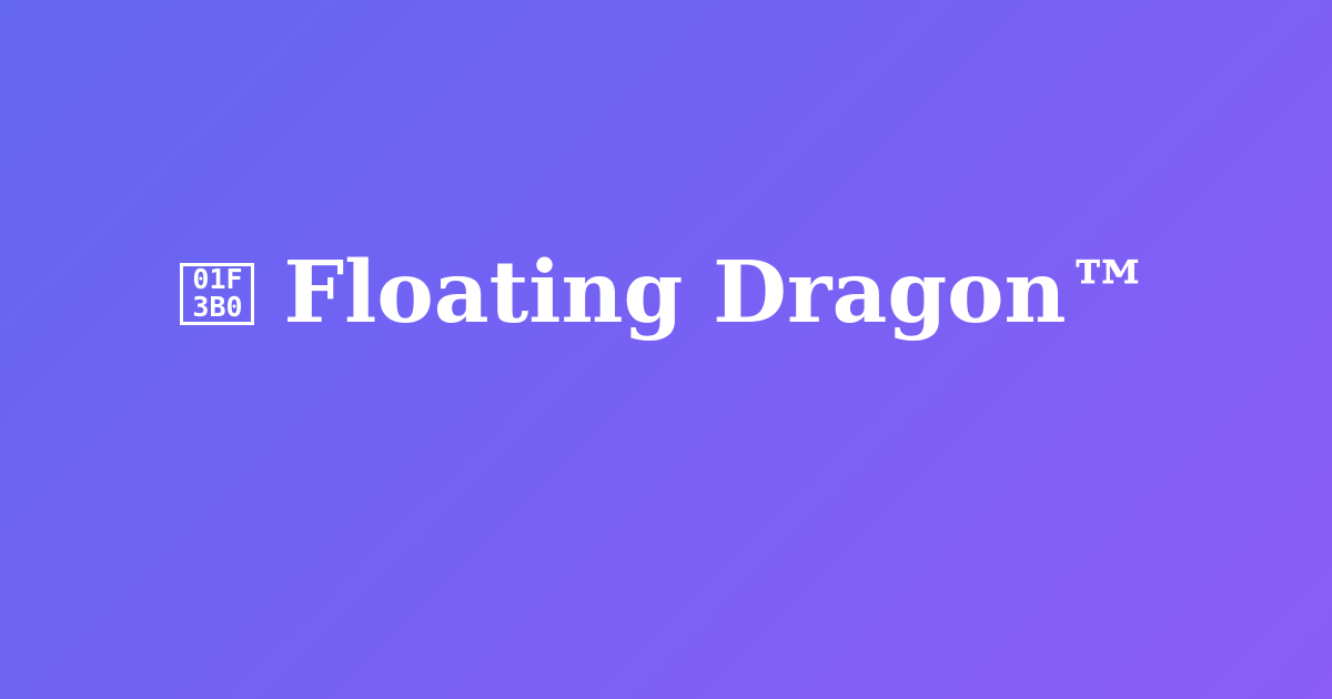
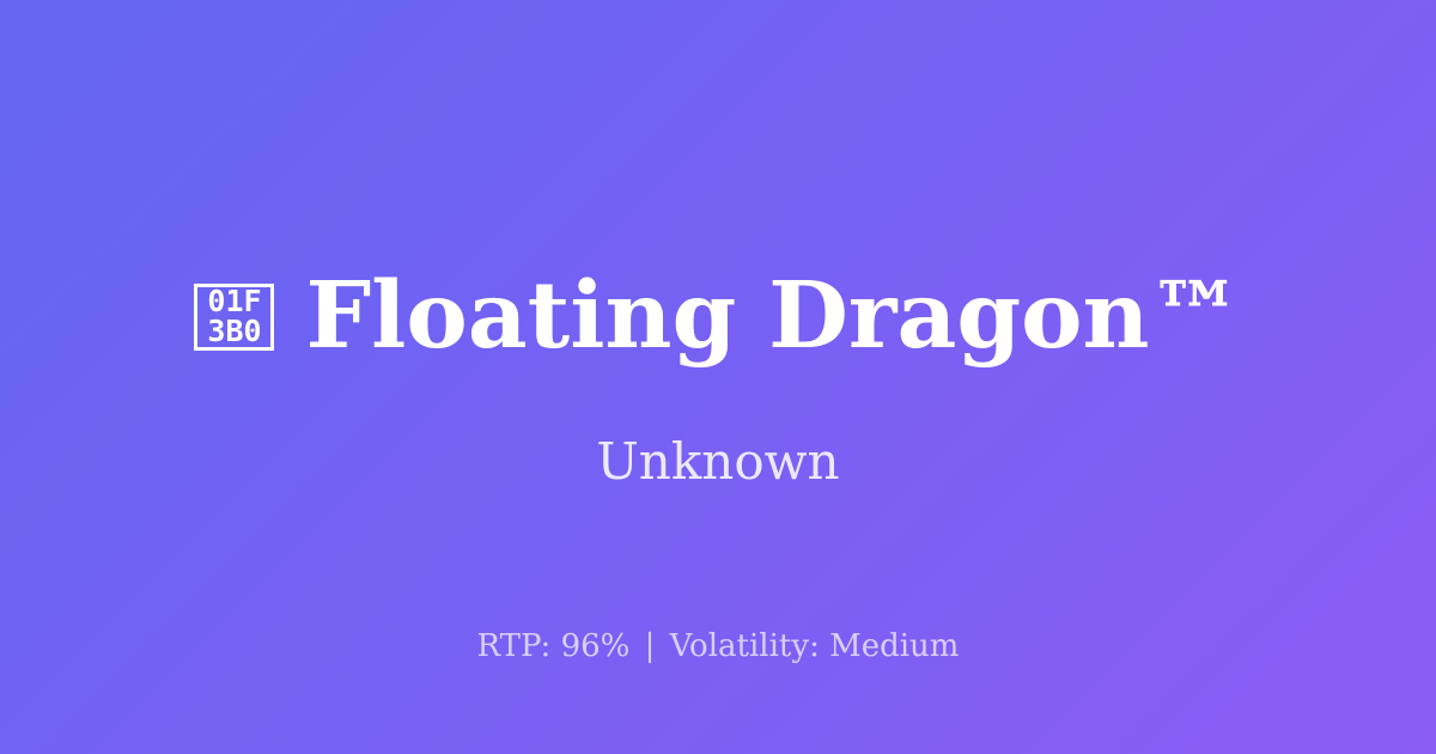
  01F
  3B0
  Floating Dragon™
+ Unknown
+ RTP: 96% | Volatility: Medium
